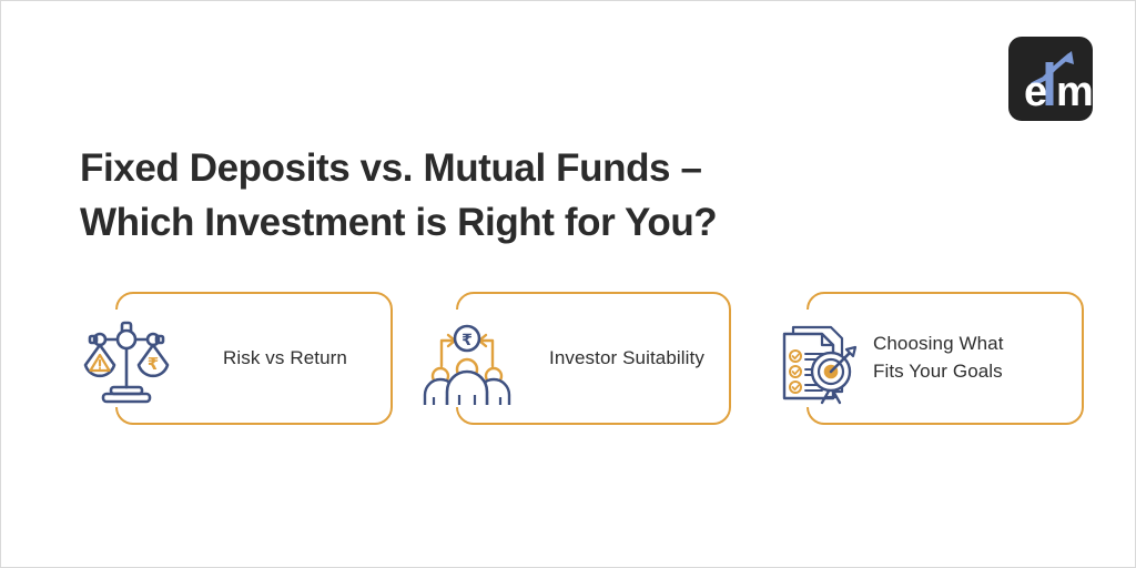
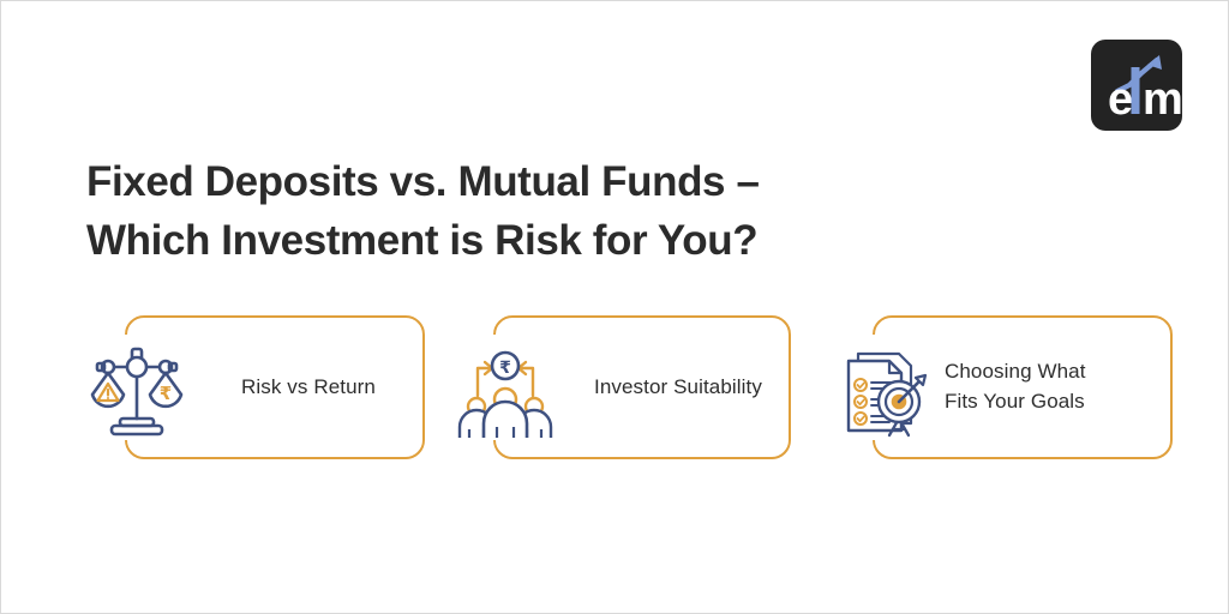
  e
  m
  Fixed Deposits vs. Mutual Funds –
- Which Investment is Right for You?
+ Which Investment is Risk for You?
  ₹
  Risk vs Return
  ₹
  Investor Suitability
  Choosing What
  Fits Your Goals
